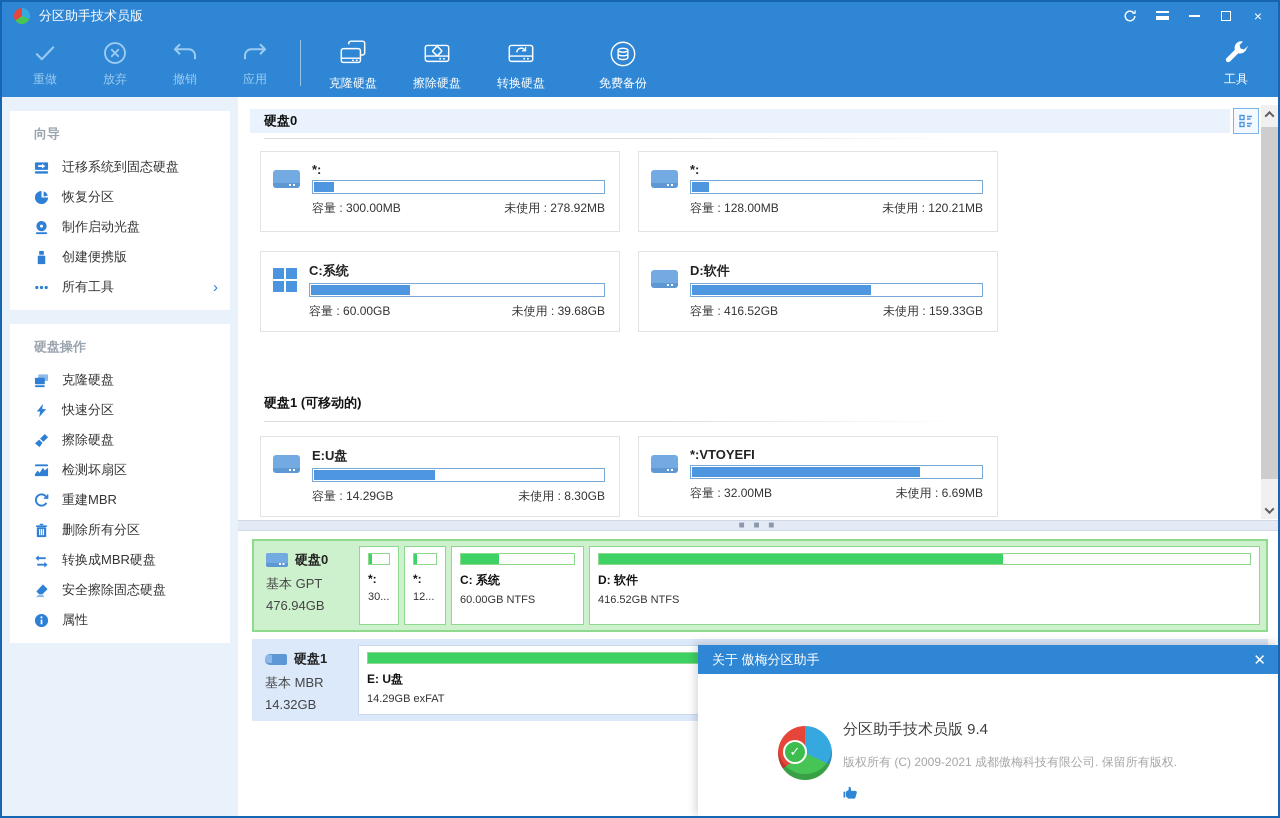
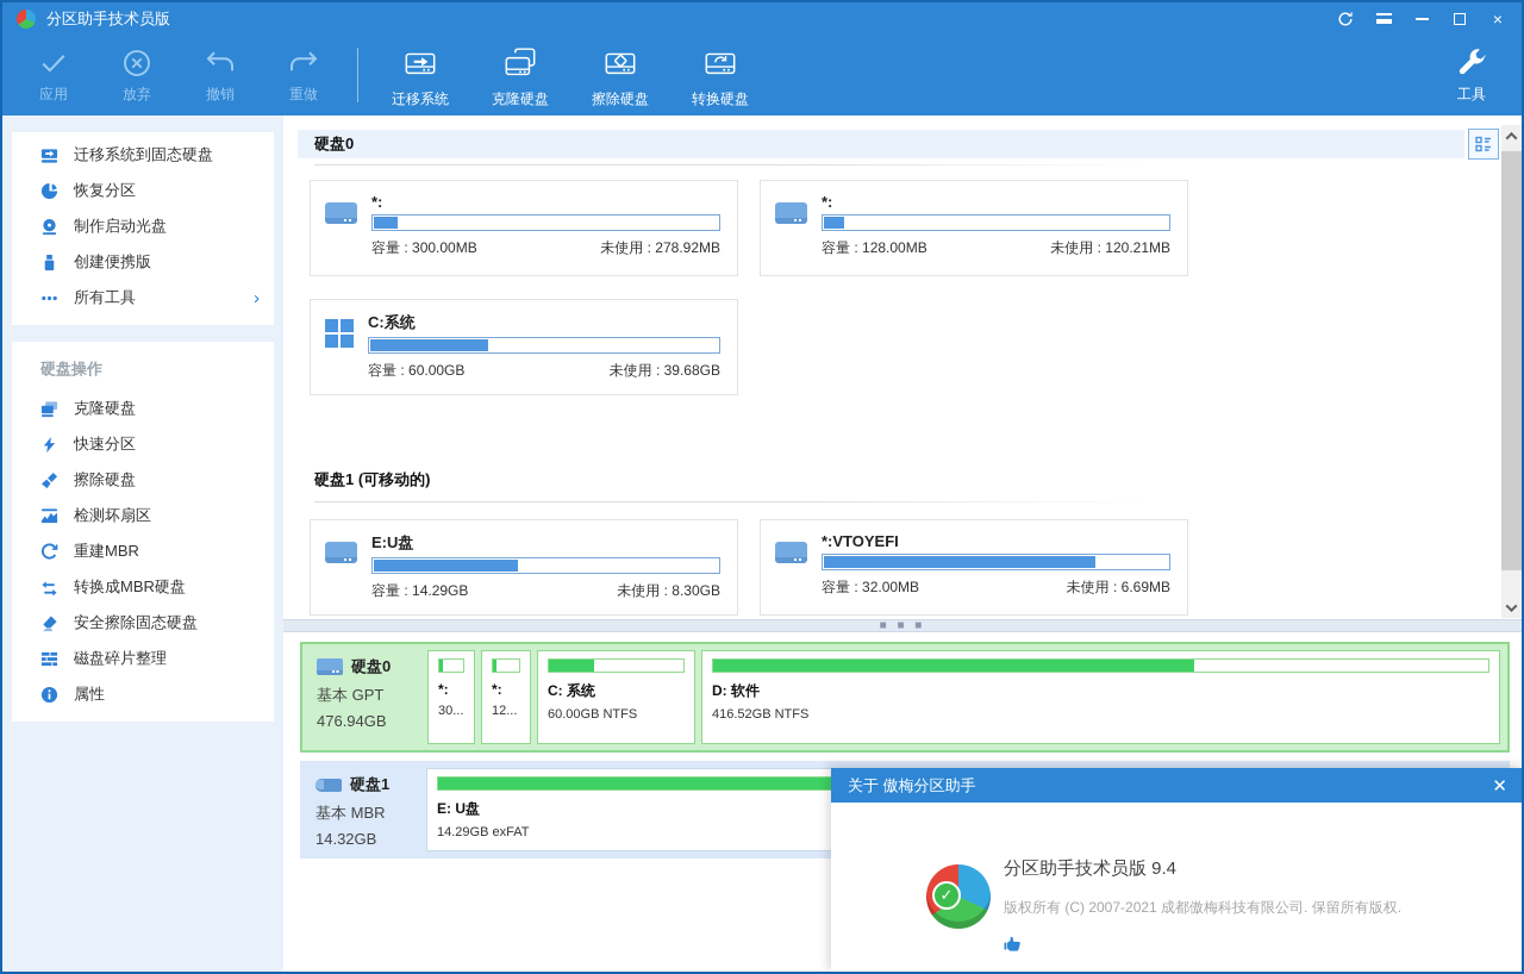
  分区助手技术员版
  ×
- 重做
+ 应用
  放弃
  撤销
- 应用
+ 重做
+ 迁移系统
  克隆硬盘
  擦除硬盘
  转换硬盘
- 免费备份
  工具
- 向导
  迁移系统到固态硬盘
  恢复分区
  制作启动光盘
  创建便携版
  所有工具
  ›
  硬盘操作
  克隆硬盘
  快速分区
  擦除硬盘
  检测坏扇区
  重建MBR
- 删除所有分区
  转换成MBR硬盘
  安全擦除固态硬盘
+ 磁盘碎片整理
  属性
  硬盘0
  *:
  容量 : 300.00MB
  未使用 : 278.92MB
  *:
  容量 : 128.00MB
  未使用 : 120.21MB
  C:系统
  容量 : 60.00GB
  未使用 : 39.68GB
- D:软件
- 容量 : 416.52GB
- 未使用 : 159.33GB
  硬盘1 (可移动的)
  E:U盘
  容量 : 14.29GB
  未使用 : 8.30GB
  *:VTOYEFI
  容量 : 32.00MB
  未使用 : 6.69MB
  ■ ■ ■
  硬盘0
  基本 GPT
  476.94GB
  *:
  30...
  *:
  12...
  C: 系统
  60.00GB NTFS
  D: 软件
  416.52GB NTFS
  硬盘1
  基本 MBR
  14.32GB
  E: U盘
  14.29GB exFAT
  关于 傲梅分区助手
  ✕
  ✓
  分区助手技术员版 9.4
- 版权所有 (C) 2009-2021 成都傲梅科技有限公司. 保留所有版权.
+ 版权所有 (C) 2007-2021 成都傲梅科技有限公司. 保留所有版权.
